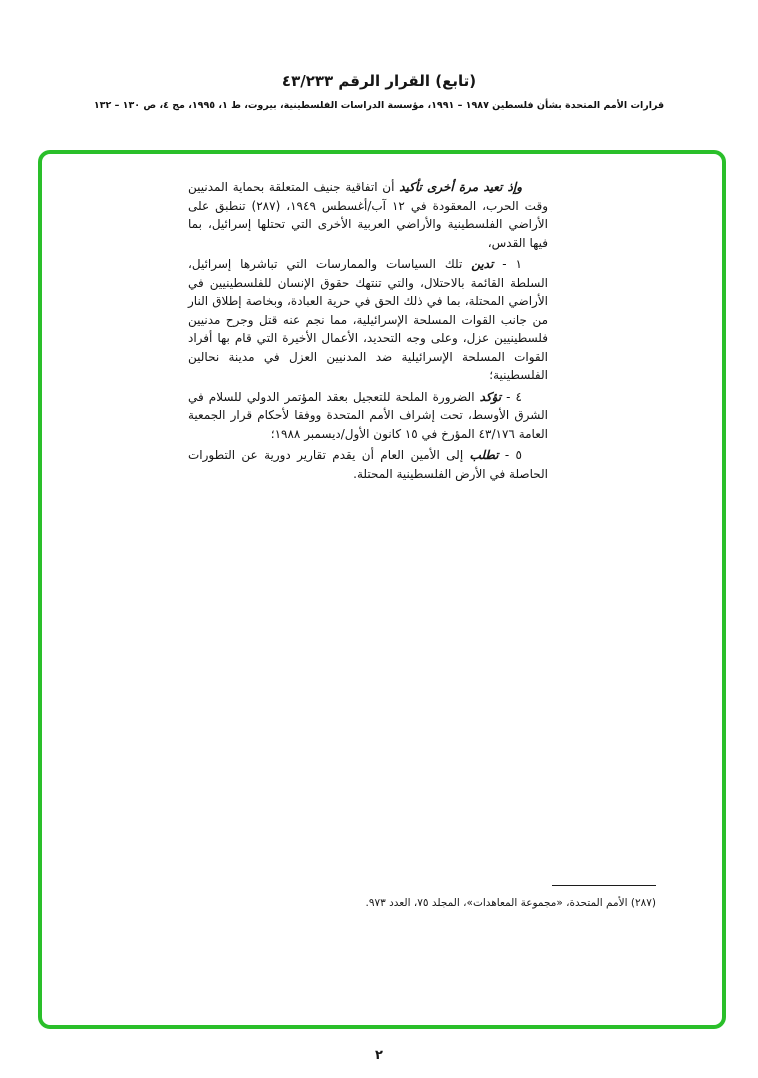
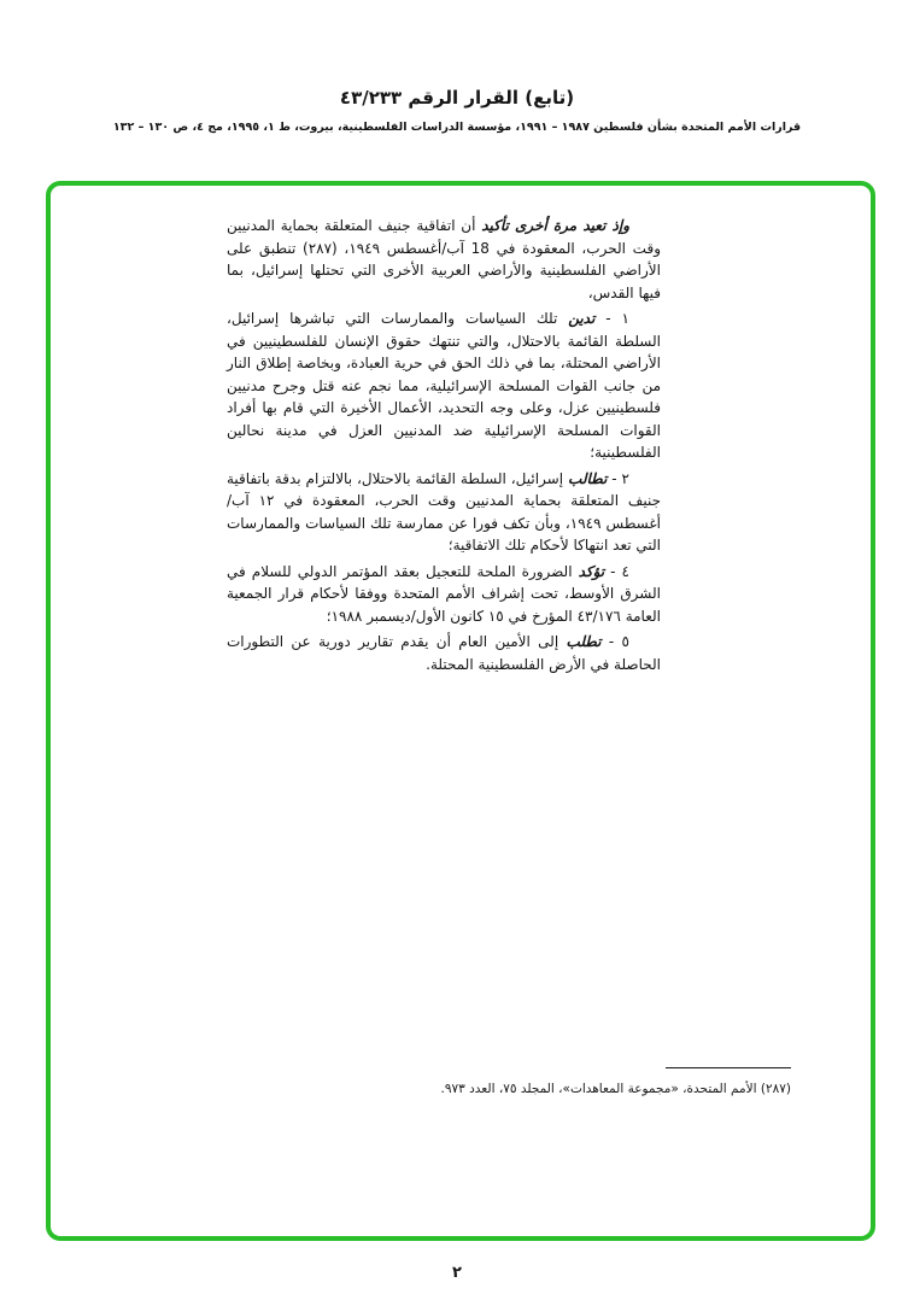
  (تابع) القرار الرقم ٤٣/٢٣٣
  قرارات الأمم المتحدة بشأن فلسطين ١٩٨٧ – ١٩٩١، مؤسسة الدراسات الفلسطينية، بيروت، ط ١، ١٩٩٥، مج ٤، ص ١٣٠ – ١٣٢
- وإذ تعيد مرة أخرى تأكيد أن اتفاقية جنيف المتعلقة بحماية المدنيين وقت الحرب، المعقودة في ١٢ آب/أغسطس ١٩٤٩، (٢٨٧) تنطبق على الأراضي الفلسطينية والأراضي العربية الأخرى التي تحتلها إسرائيل، بما فيها القدس،
+ وإذ تعيد مرة أخرى تأكيد أن اتفاقية جنيف المتعلقة بحماية المدنيين وقت الحرب، المعقودة في 18 آب/أغسطس ١٩٤٩، (٢٨٧) تنطبق على الأراضي الفلسطينية والأراضي العربية الأخرى التي تحتلها إسرائيل، بما فيها القدس،
  ١ - تدين تلك السياسات والممارسات التي تباشرها إسرائيل، السلطة القائمة بالاحتلال، والتي تنتهك حقوق الإنسان للفلسطينيين في الأراضي المحتلة، بما في ذلك الحق في حرية العبادة، وبخاصة إطلاق النار من جانب القوات المسلحة الإسرائيلية، مما نجم عنه قتل وجرح مدنيين فلسطينيين عزل، وعلى وجه التحديد، الأعمال الأخيرة التي قام بها أفراد القوات المسلحة الإسرائيلية ضد المدنيين العزل في مدينة نحالين الفلسطينية؛
+ ٢ - تطالب إسرائيل، السلطة القائمة بالاحتلال، بالالتزام بدقة باتفاقية جنيف المتعلقة بحماية المدنيين وقت الحرب، المعقودة في ١٢ آب/أغسطس ١٩٤٩، وبأن تكف فورا عن ممارسة تلك السياسات والممارسات التي تعد انتهاكا لأحكام تلك الاتفاقية؛
  ٤ - تؤكد الضرورة الملحة للتعجيل بعقد المؤتمر الدولي للسلام في الشرق الأوسط، تحت إشراف الأمم المتحدة ووفقا لأحكام قرار الجمعية العامة ٤٣/١٧٦ المؤرخ في ١٥ كانون الأول/ديسمبر ١٩٨٨؛
  ٥ - تطلب إلى الأمين العام أن يقدم تقارير دورية عن التطورات الحاصلة في الأرض الفلسطينية المحتلة.
  (٢٨٧) الأمم المتحدة، «مجموعة المعاهدات»، المجلد ٧٥، العدد ٩٧٣.
  ٢
